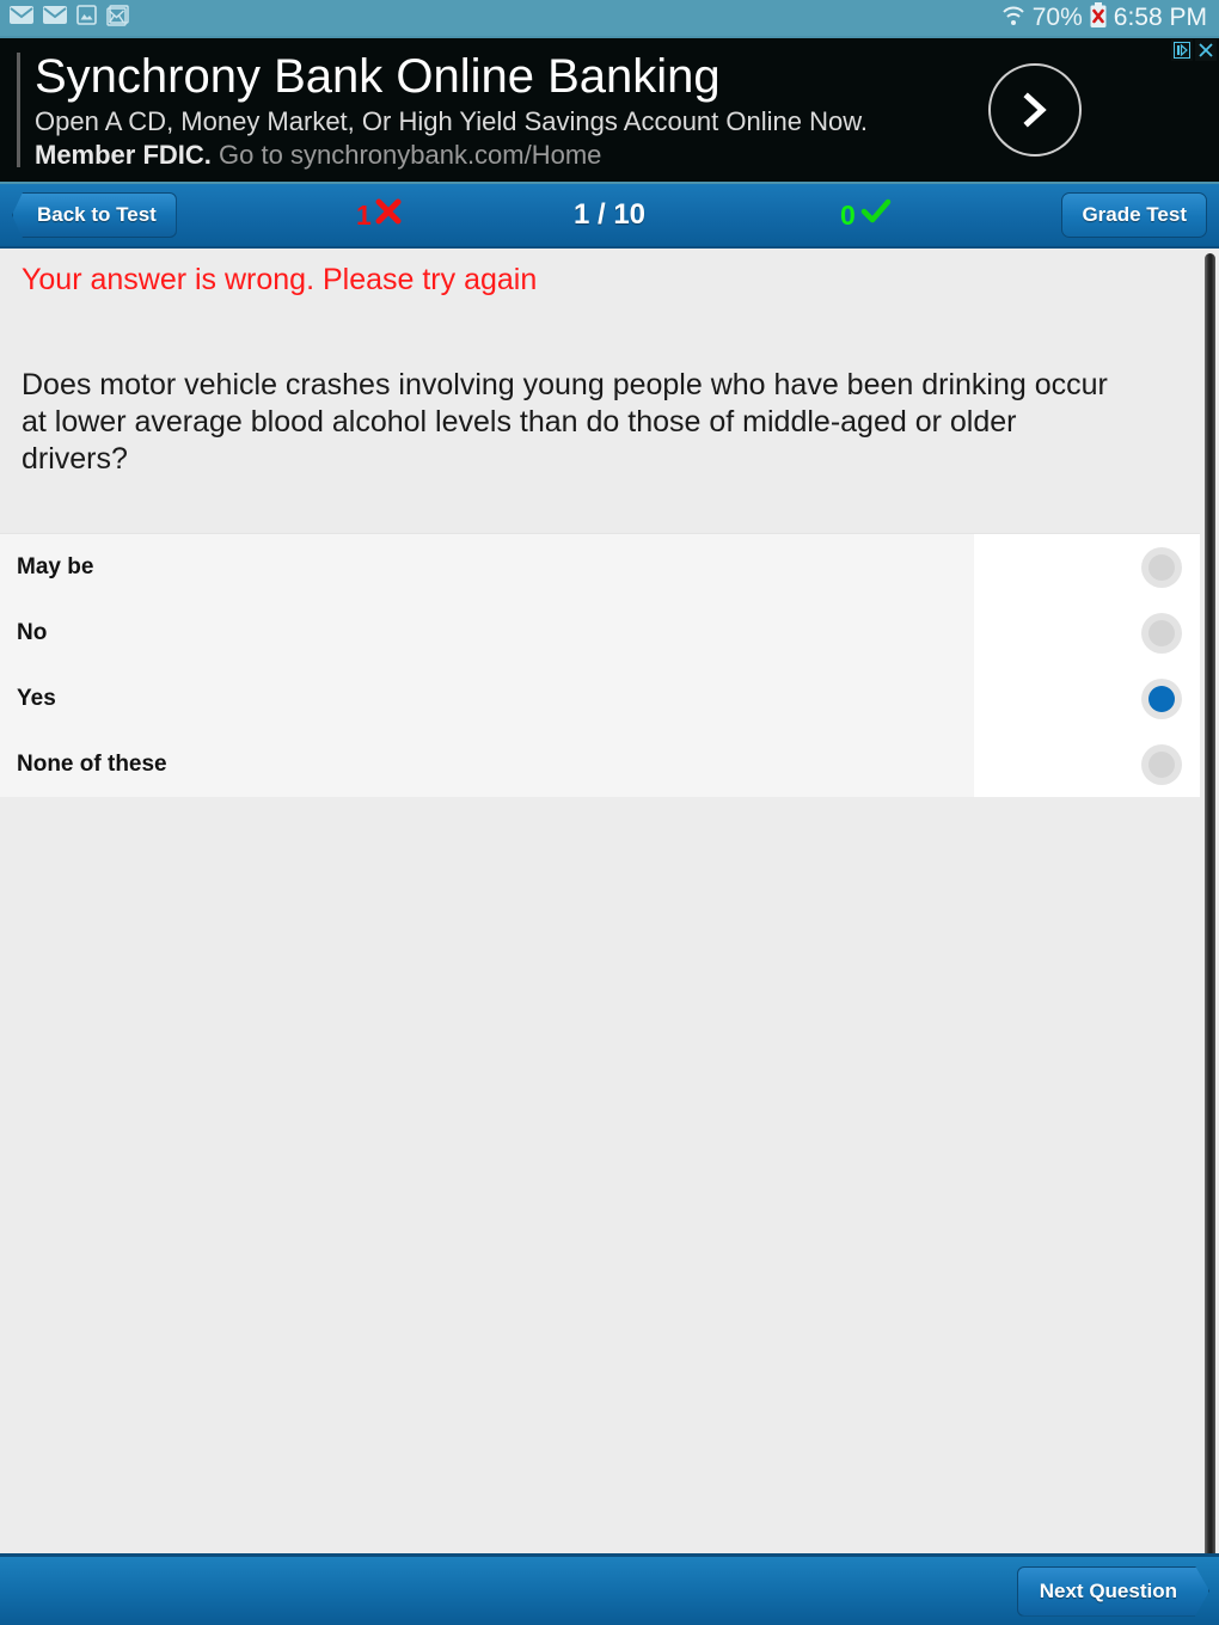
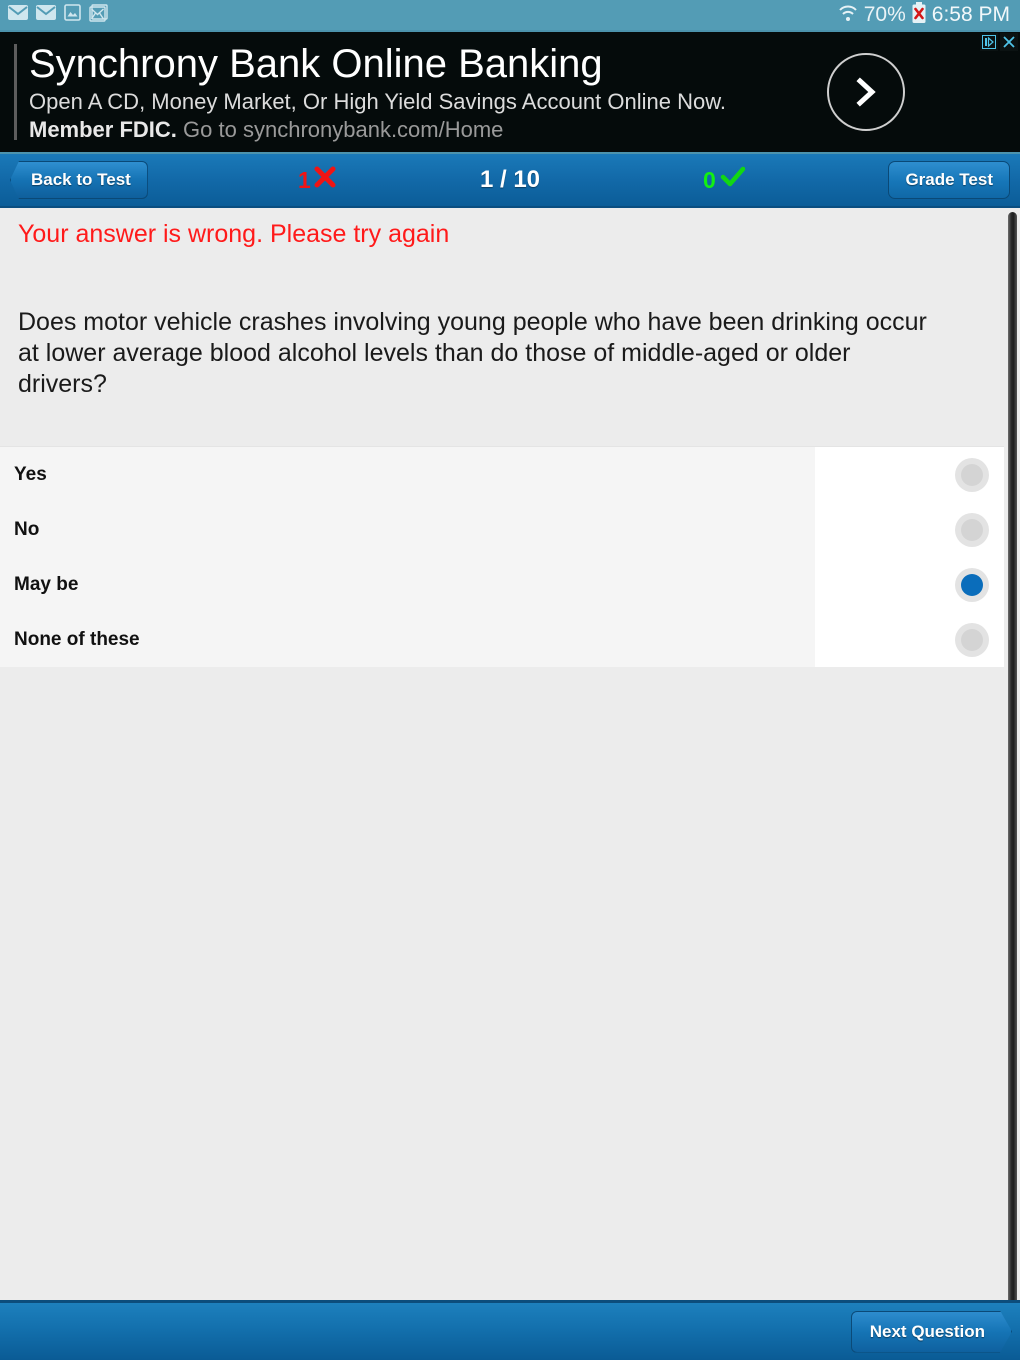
  70%
  6:58 PM
  Synchrony Bank Online Banking
  Open A CD, Money Market, Or High Yield Savings Account Online Now.
  Member FDIC. Go to synchronybank.com/Home
  Back to Test
  1
  1 / 10
  0
  Grade Test
  Your answer is wrong. Please try again
  Does motor vehicle crashes involving young people who have been drinking occur at lower average blood alcohol levels than do those of middle-aged or older drivers?
- May be
+ Yes
  No
- Yes
+ May be
  None of these
  Next Question
